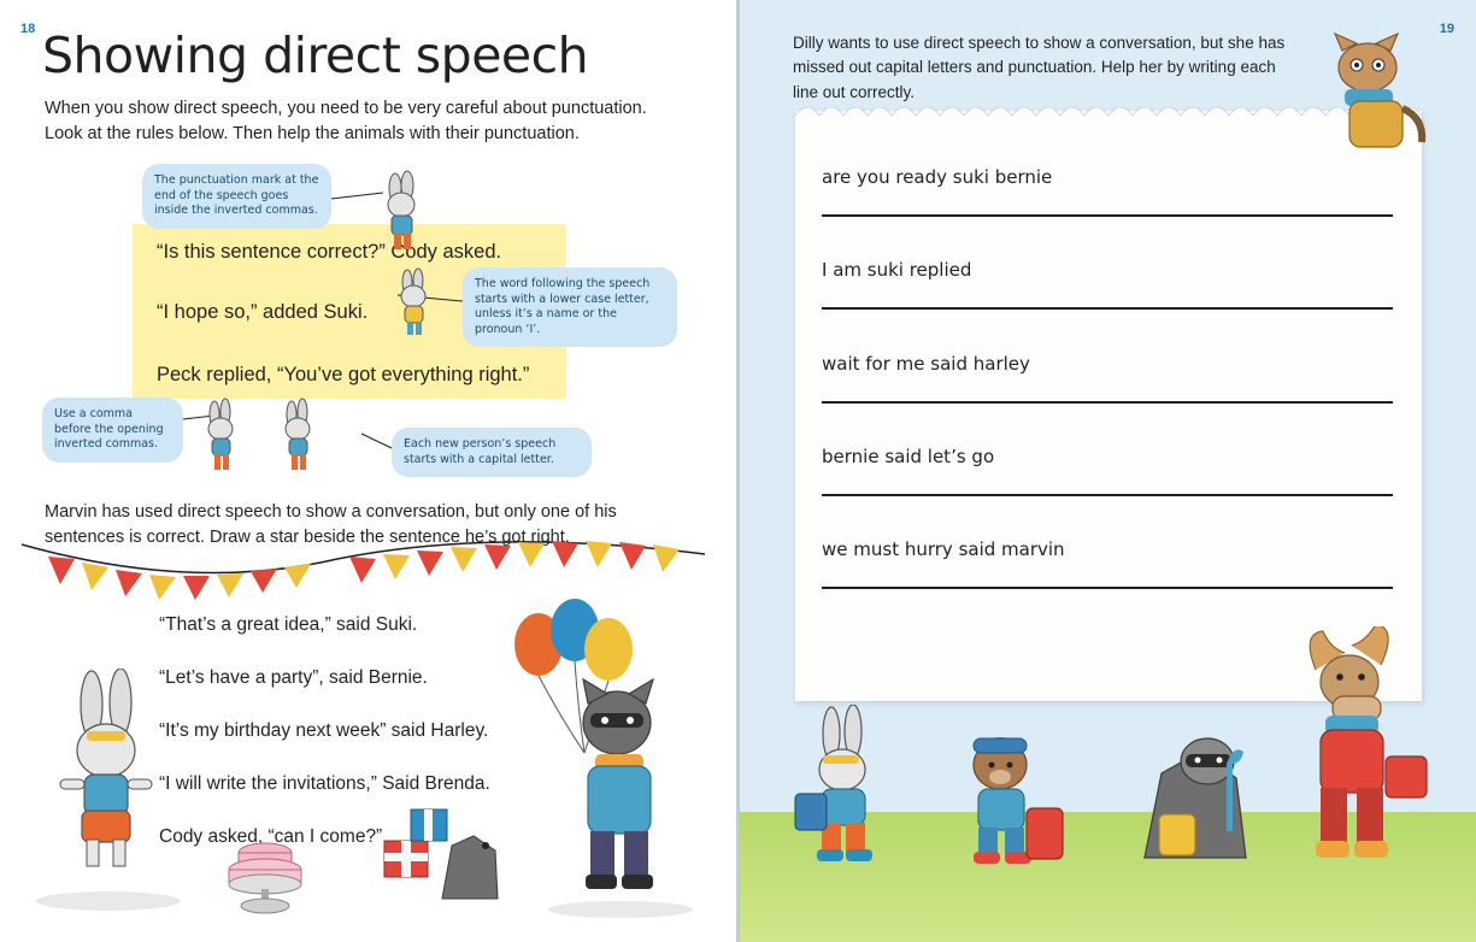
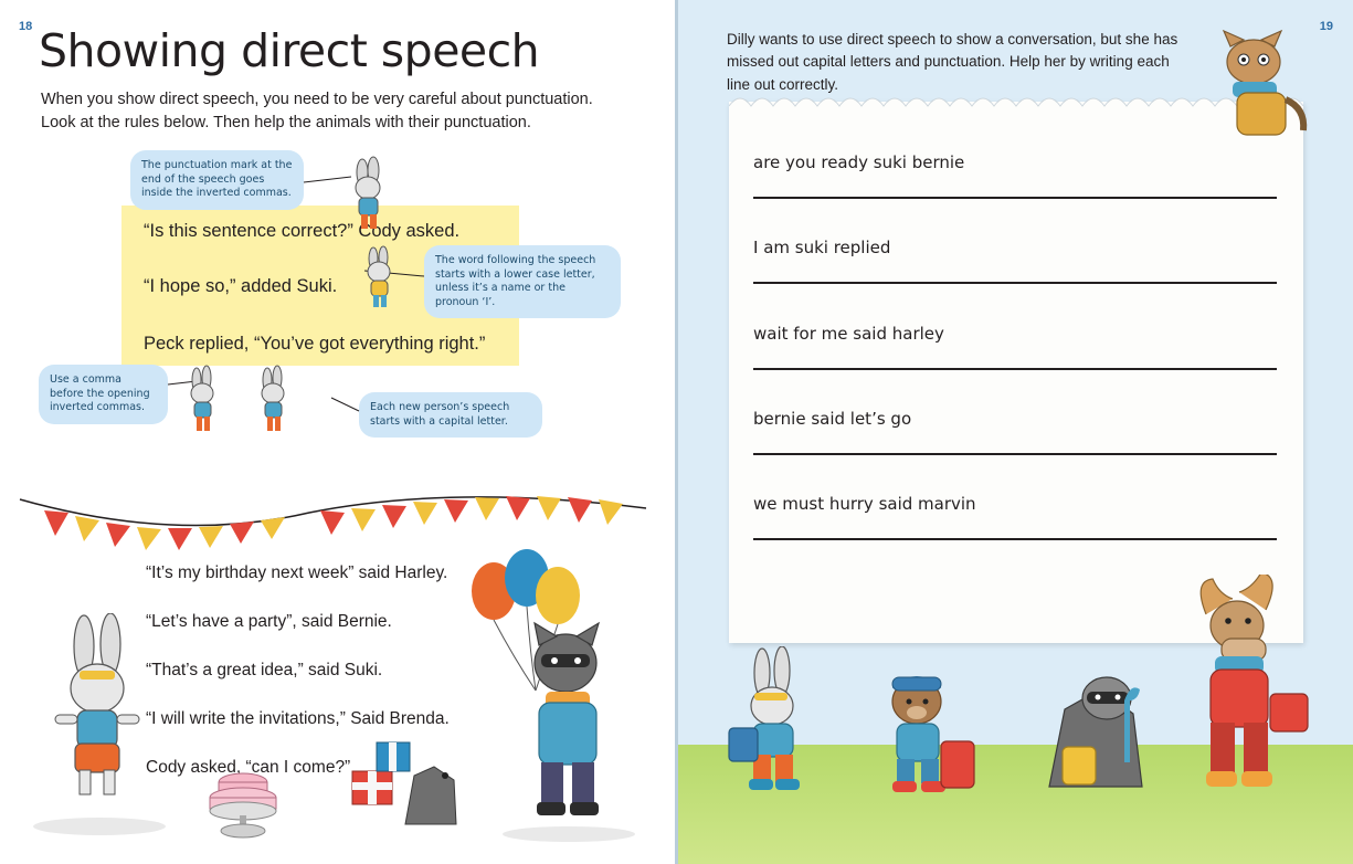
  18
  Showing direct speech
  When you show direct speech, you need to be very careful about punctuation. Look at the rules below. Then help the animals with their punctuation.
  “Is this sentence correct?” Cody asked.
  “I hope so,” added Suki.
  Peck replied, “You’ve got everything right.”
  The punctuation mark at the end of the speech goes inside the inverted commas.
  The word following the speech starts with a lower case letter, unless it’s a name or the pronoun ‘I’.
  Use a comma before the opening inverted commas.
  Each new person’s speech starts with a capital letter.
- Marvin has used direct speech to show a conversation, but only one of his sentences is correct. Draw a star beside the sentence he’s got right.
- “That’s a great idea,” said Suki.
+ “It’s my birthday next week” said Harley.
  “Let’s have a party”, said Bernie.
- “It’s my birthday next week” said Harley.
+ “That’s a great idea,” said Suki.
  “I will write the invitations,” Said Brenda.
  Cody asked, “can I come?”
  19
  Dilly wants to use direct speech to show a conversation, but she has missed out capital letters and punctuation. Help her by writing each line out correctly.
  are you ready suki bernie
  I am suki replied
  wait for me said harley
  bernie said let’s go
  we must hurry said marvin
